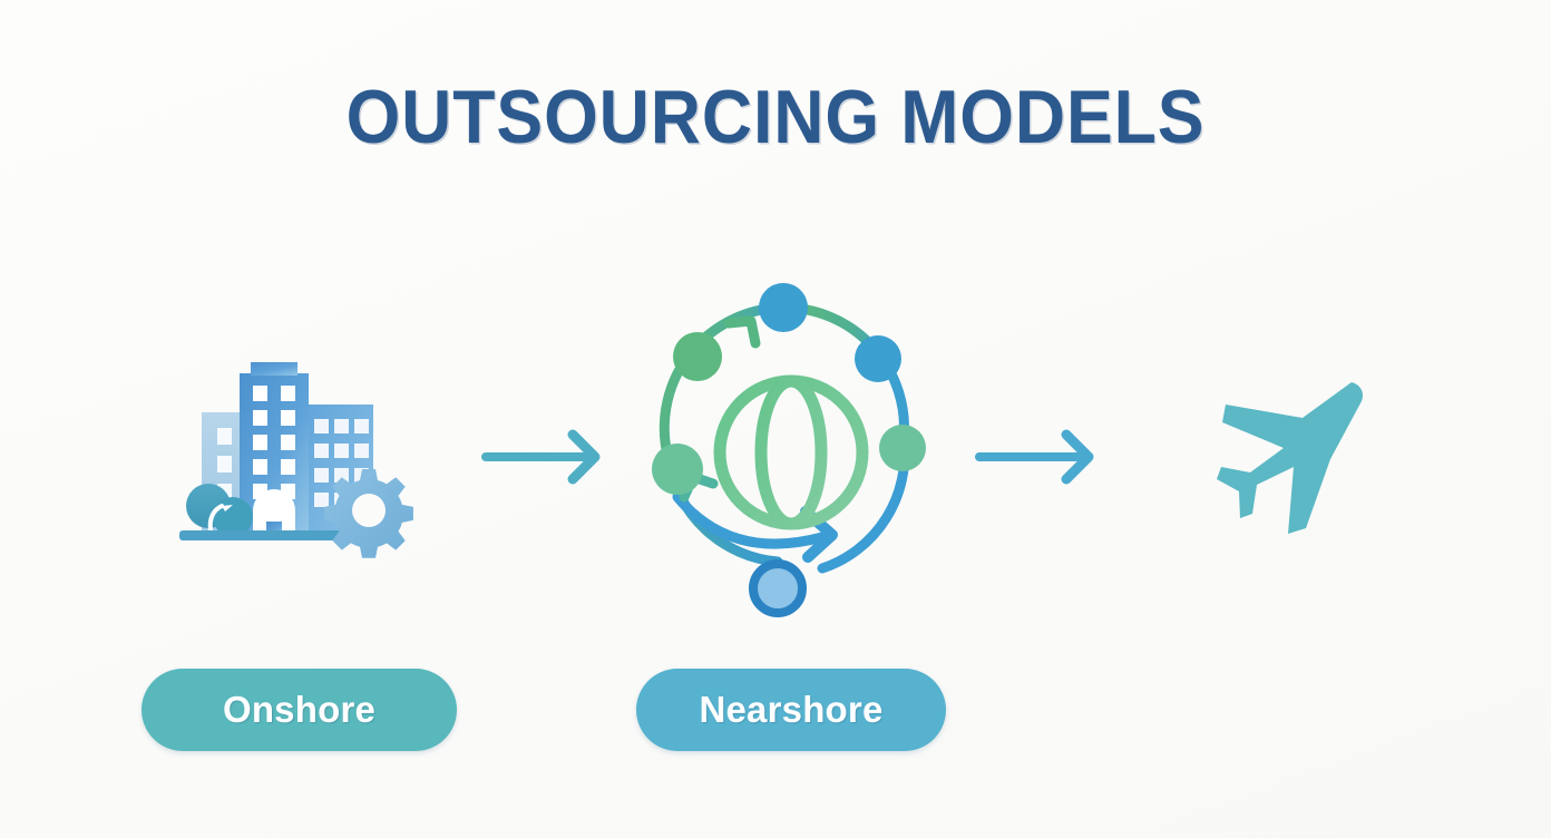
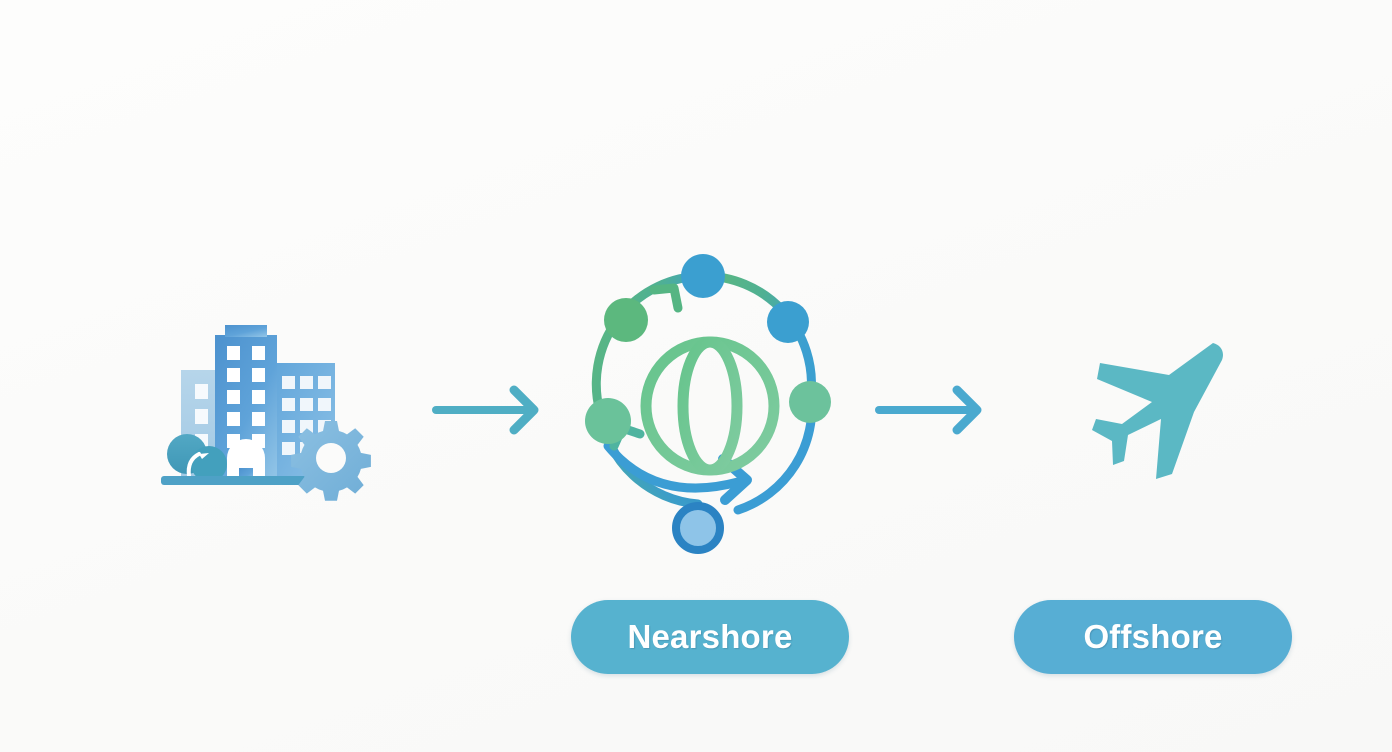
- OUTSOURCING MODELS
- Onshore
  Nearshore
+ Offshore
